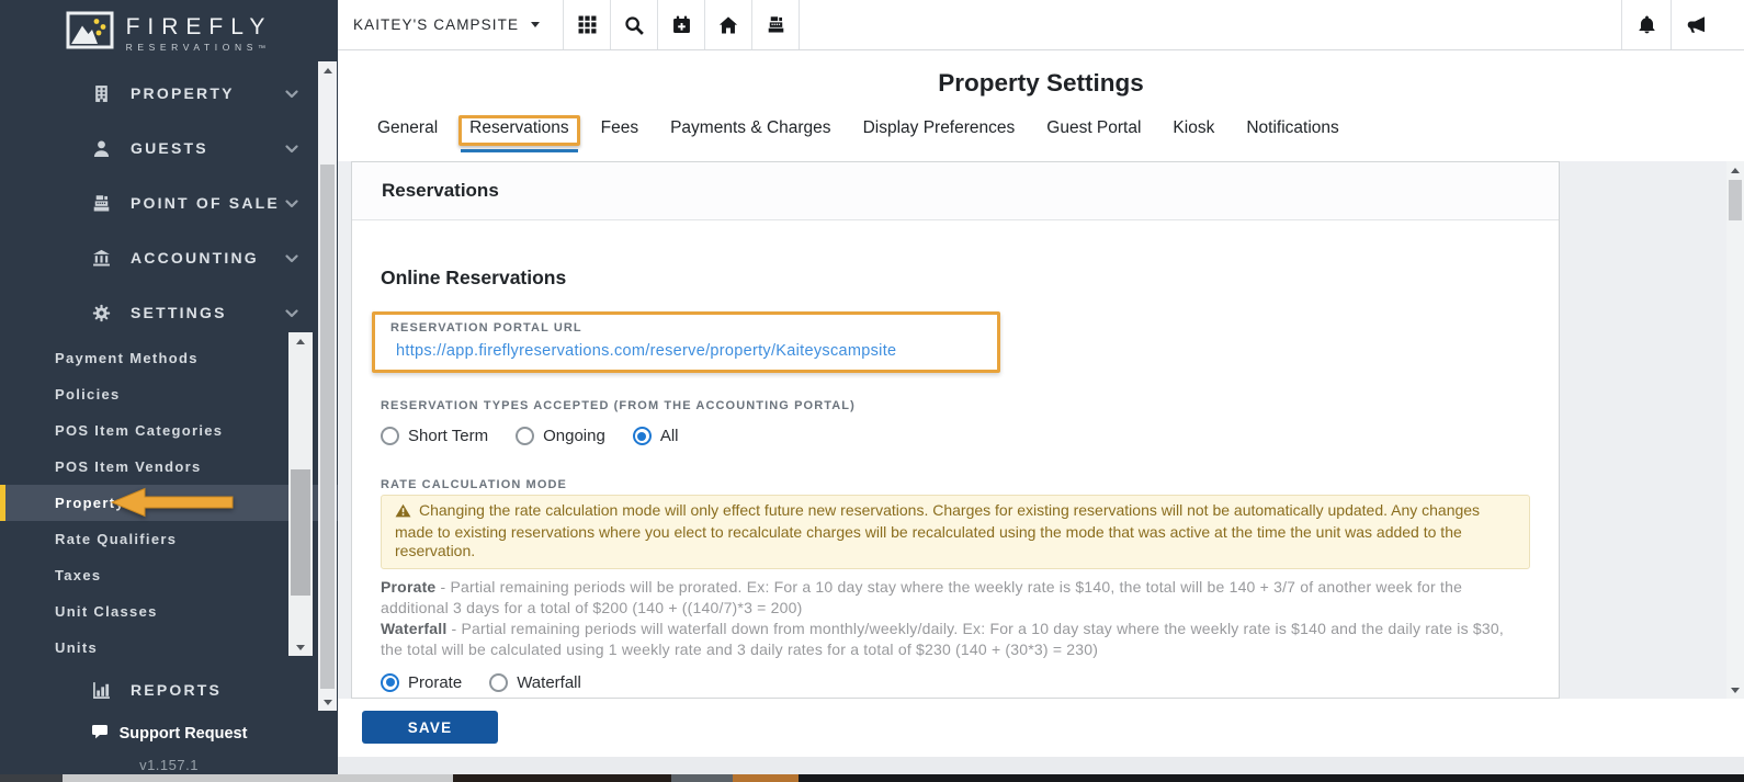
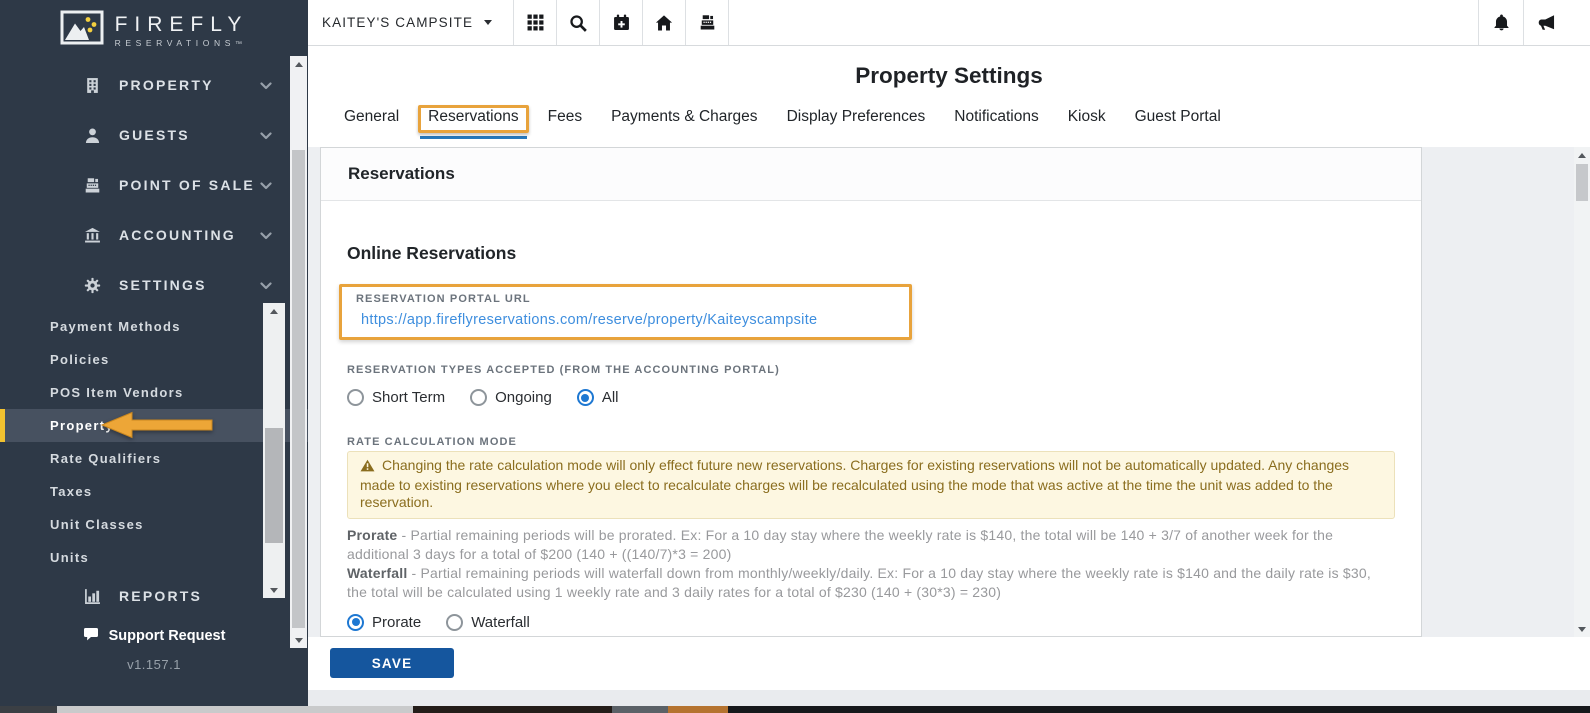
  FIREFLY
  RESERVATIONS
  PROPERTY
  GUESTS
  POINT OF SALE
  ACCOUNTING
  SETTINGS
  Payment Methods
  Policies
- POS Item Categories
  POS Item Vendors
  Proper
  Rate Qualifiers
  Taxes
  Unit Classes
  Units
  REPORTS
  Support Request
  v1.157.1
  KAITEY'S CAMPSITE
  Property Settings
  General
  Reservations
  Fees
  Payments & Charges
  Display Preferences
- Guest Portal
+ Notifications
  Kiosk
- Notifications
+ Guest Portal
  Reservations
  Online Reservations
  RESERVATION PORTAL URL
  https://app.fireflyreservations.com/reserve/property/Kaiteyscampsite
  RESERVATION TYPES ACCEPTED (FROM THE ACCOUNTING PORTAL)
  Short Term
  Ongoing
  All
  RATE CALCULATION MODE
  Changing the rate calculation mode will only effect future new reservations. Charges for existing reservations will not be automatically updated. Any changes made to existing reservations where you elect to recalculate charges will be recalculated using the mode that was active at the time the unit was added to the reservation.
  Prorate - Partial remaining periods will be prorated. Ex: For a 10 day stay where the weekly rate is $140, the total will be 140 + 3/7 of another week for the additional 3 days for a total of $200 (140 + ((140/7)*3 = 200)
  Waterfall - Partial remaining periods will waterfall down from monthly/weekly/daily. Ex: For a 10 day stay where the weekly rate is $140 and the daily rate is $30, the total will be calculated using 1 weekly rate and 3 daily rates for a total of $230 (140 + (30*3) = 230)
  Prorate
  Waterfall
  SAVE
